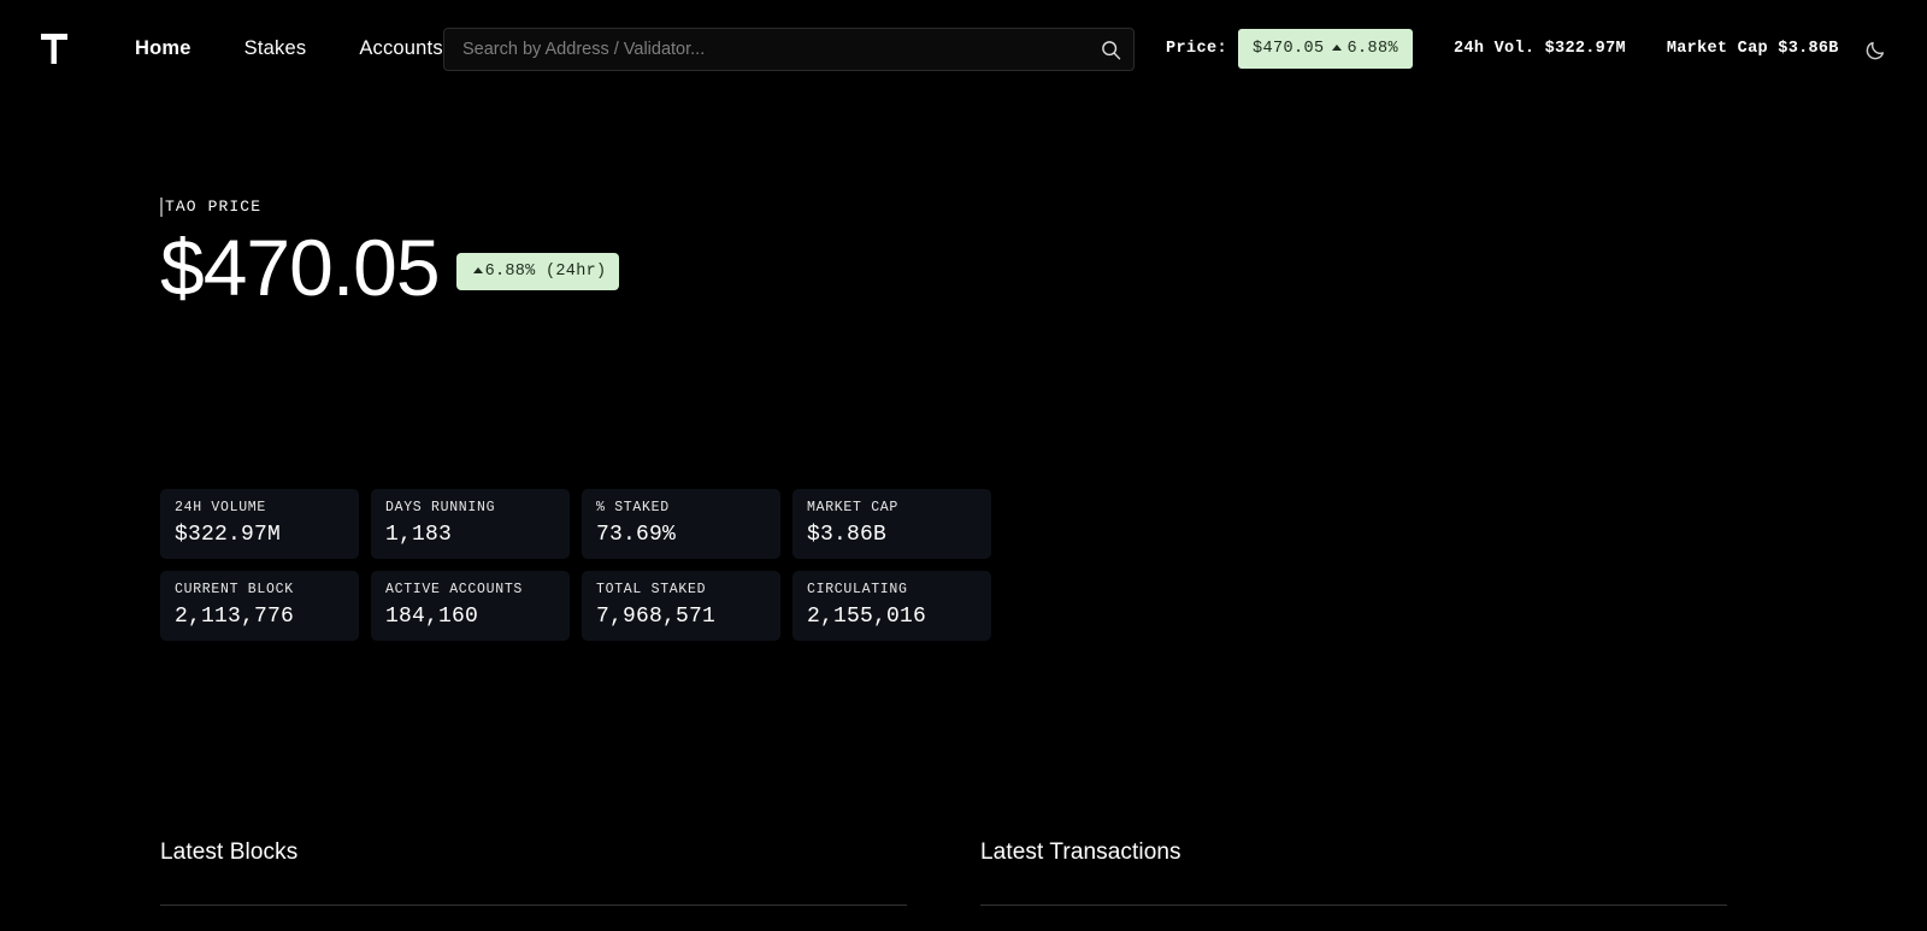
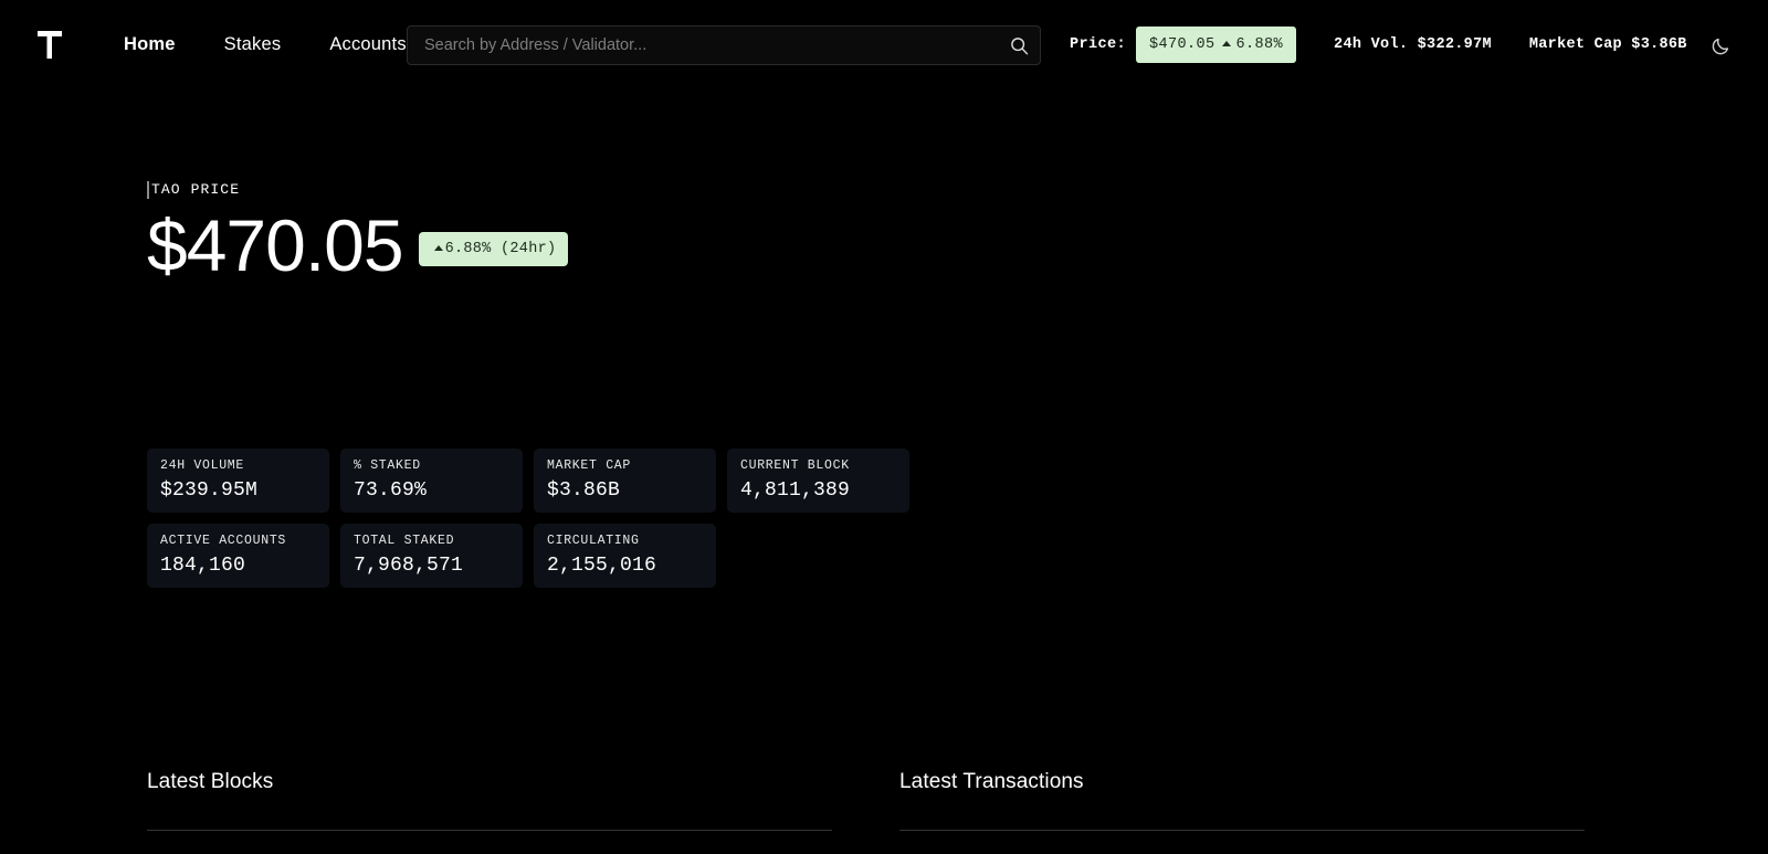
  Home
  Stakes
  Accounts
  Search by Address / Validator...
  Price:
  $470.05
  6.88%
  24h Vol. $322.97M
  Market Cap $3.86B
  TAO PRICE
  $470.05
  6.88% (24hr)
  24H VOLUME
- $322.97M
+ $239.95M
- DAYS RUNNING
- 1,183
  % STAKED
  73.69%
  MARKET CAP
  $3.86B
  CURRENT BLOCK
- 2,113,776
+ 4,811,389
  ACTIVE ACCOUNTS
  184,160
  TOTAL STAKED
  7,968,571
  CIRCULATING
  2,155,016
  Latest Blocks
  Latest Transactions
